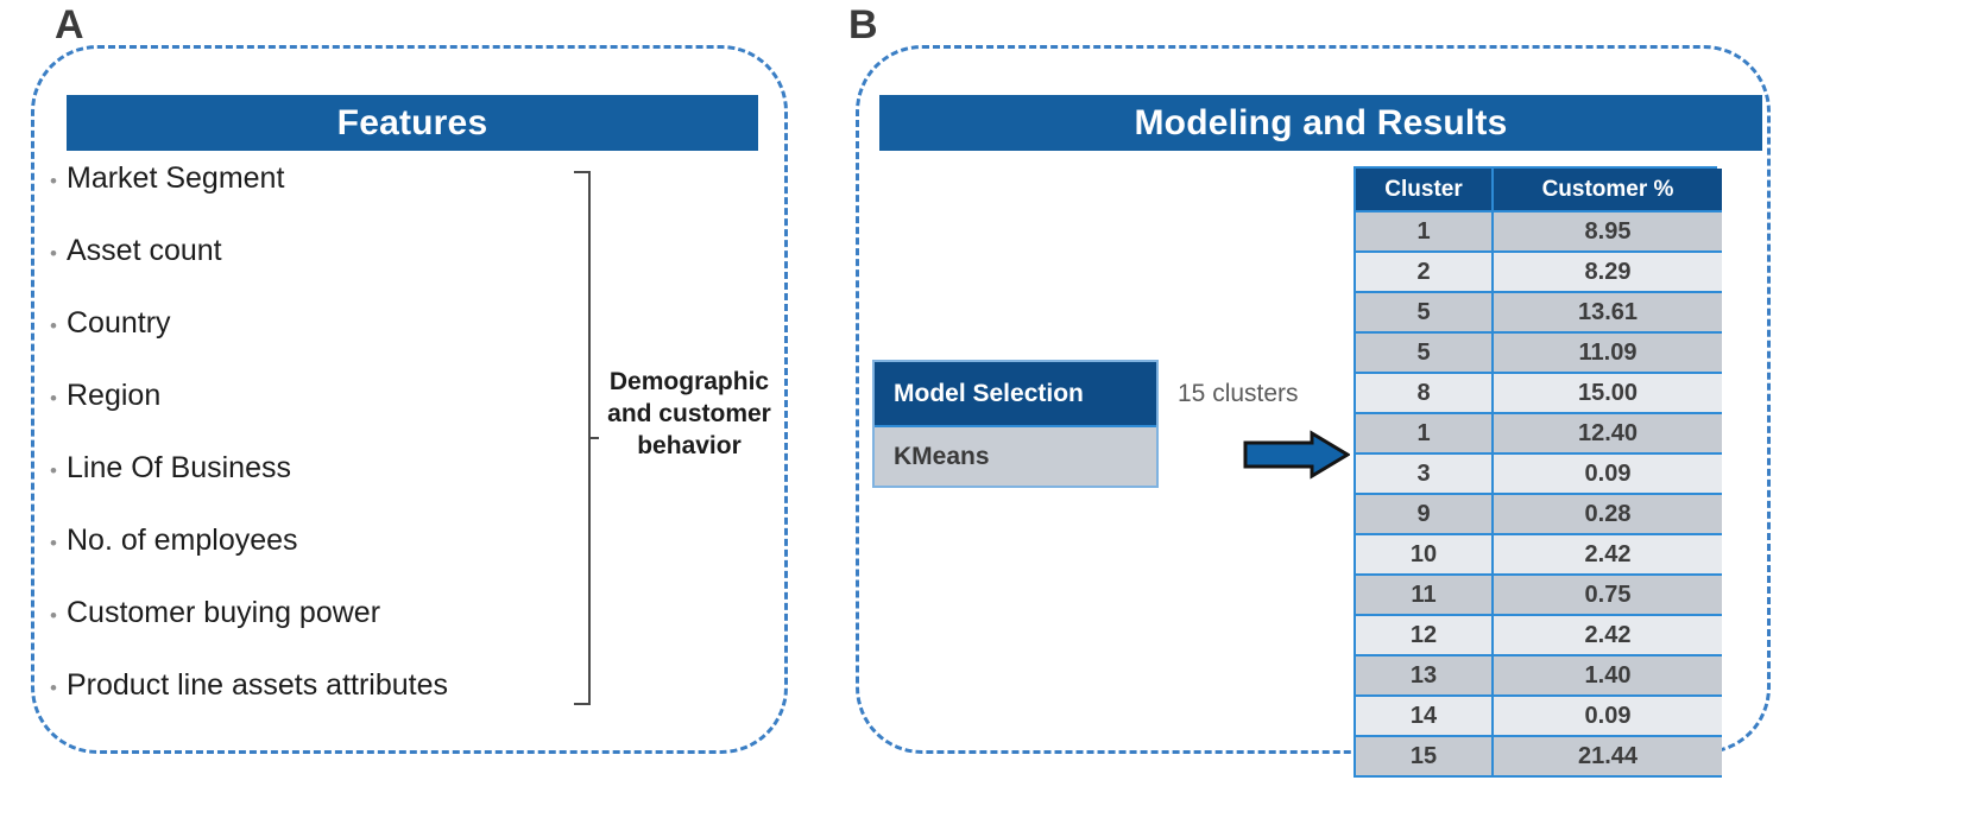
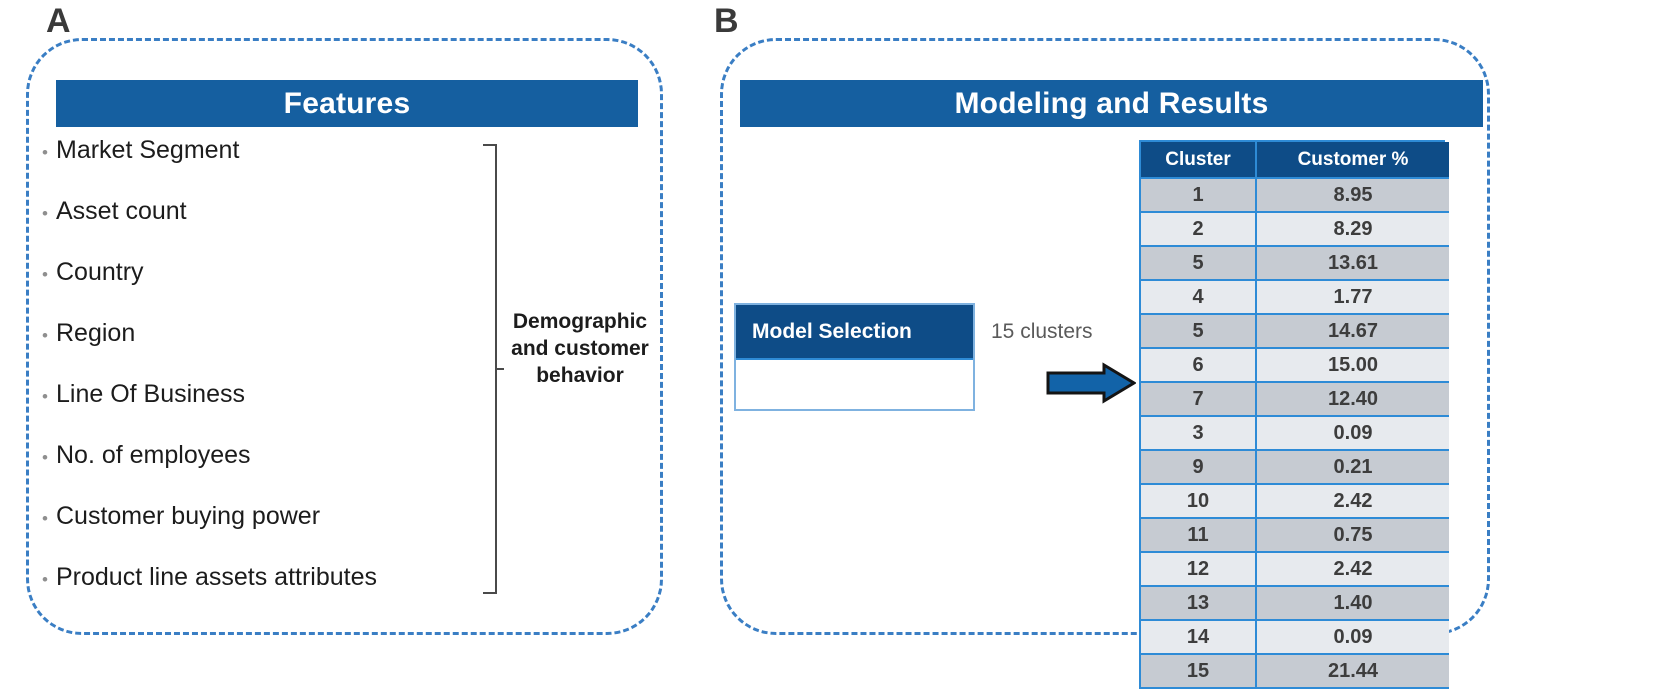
  A
  B
  Features
  •
  Market Segment
  •
  Asset count
  •
  Country
  •
  Region
  •
  Line Of Business
  •
  No. of employees
  •
  Customer buying power
  •
  Product line assets attributes
  Demographic and customer behavior
  Modeling and Results
  Model Selection
- KMeans
  15 clusters
  Cluster	Customer %
  1	8.95
  2	8.29
  5	13.61
+ 4	1.77
- 5	11.09
+ 5	14.67
- 8	15.00
+ 6	15.00
- 1	12.40
+ 7	12.40
  3	0.09
- 9	0.28
+ 9	0.21
  10	2.42
  11	0.75
  12	2.42
  13	1.40
  14	0.09
  15	21.44
